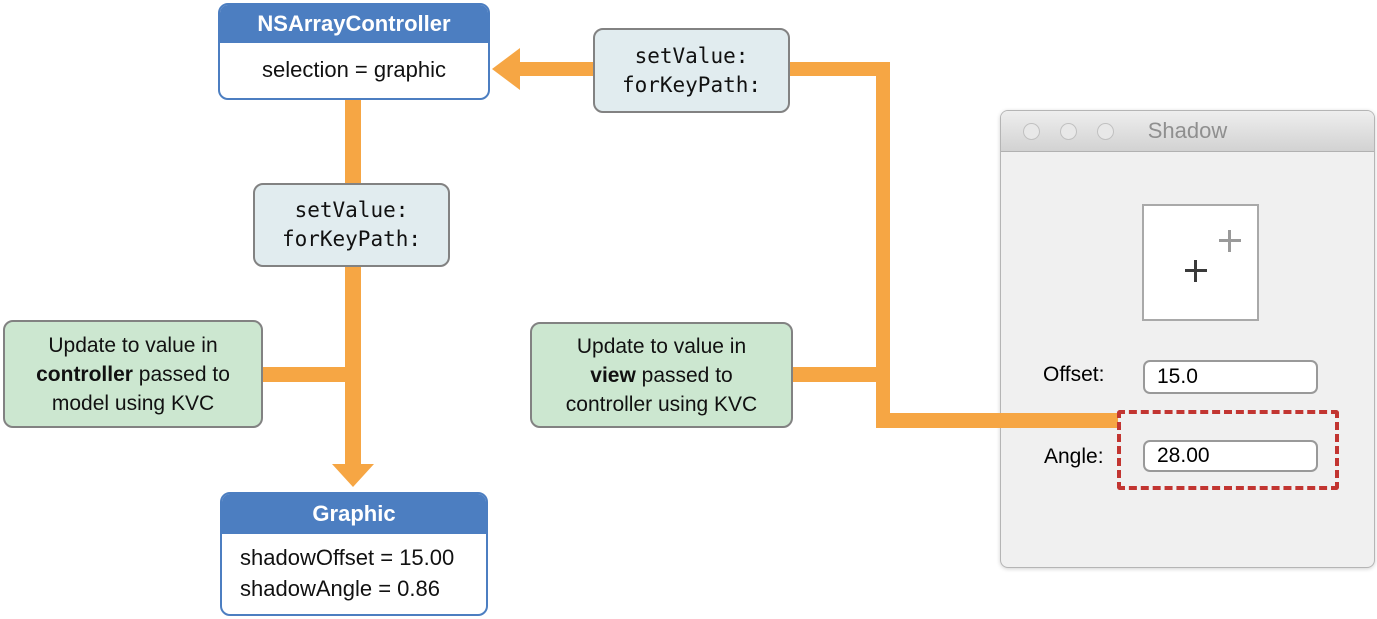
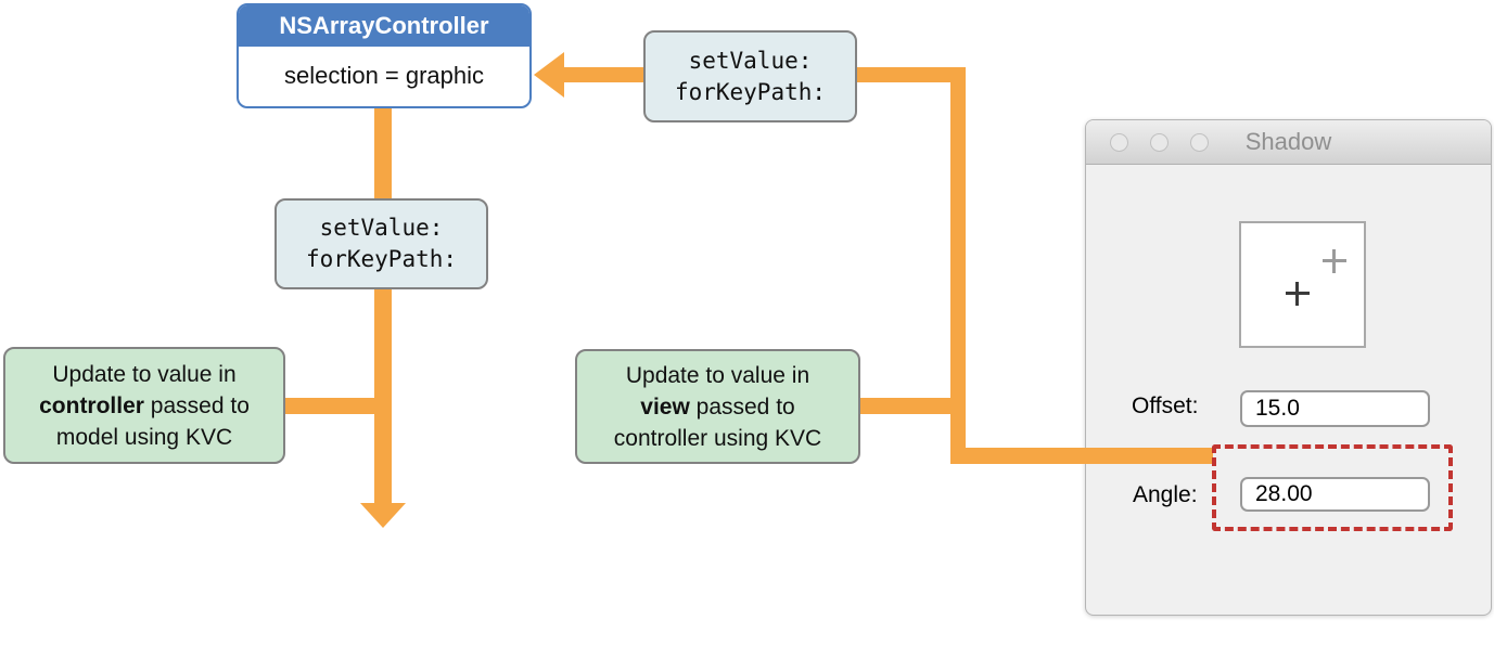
  Shadow
  Offset:
  15.0
  Angle:
  28.00
  NSArrayController
  selection = graphic
  setValue:
  forKeyPath:
  setValue:
  forKeyPath:
  Update to value in
  controller passed to
  model using KVC
  Update to value in
  view passed to
  controller using KVC
- Graphic
- shadowOffset = 15.00
- shadowAngle = 0.86
